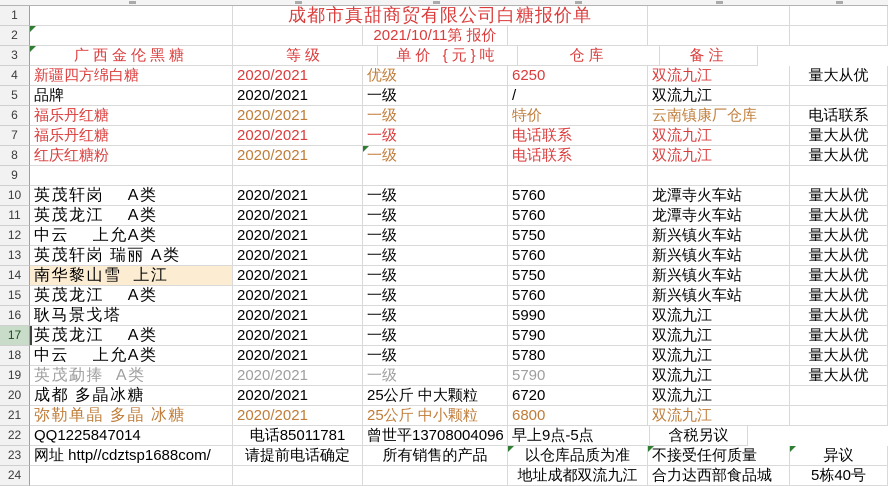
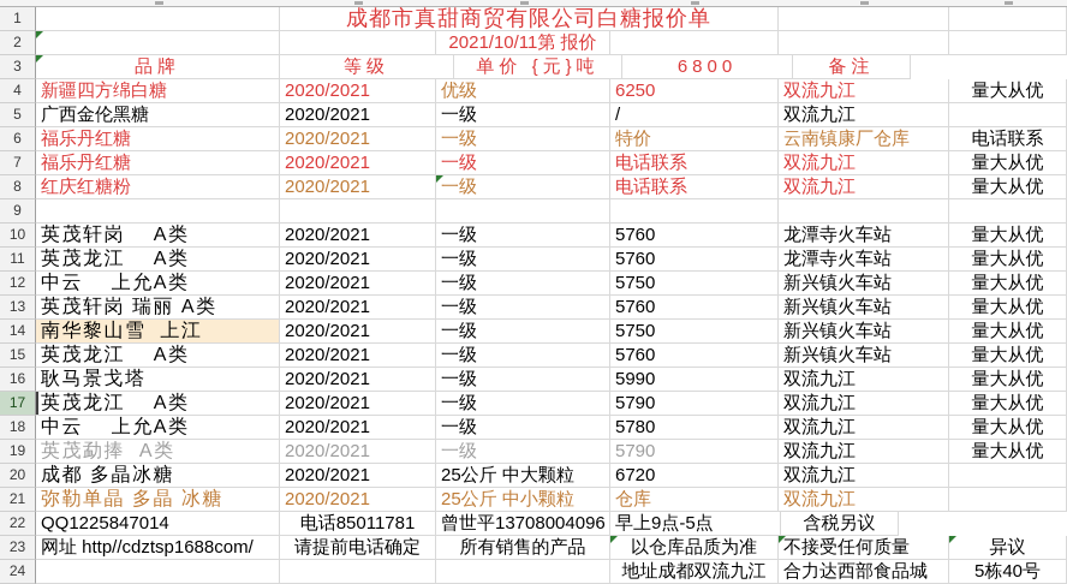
  1
  成都市真甜商贸有限公司白糖报价单
  2
  2021/10/11第 报价
  3
- 广西金伦黑糖
+ 品牌
  等级
  单价 {元}吨
- 仓库
+ 6800
  备注
  4
  新疆四方绵白糖
  2020/2021
  优级
  6250
  双流九江
  量大从优
  5
- 品牌
+ 广西金伦黑糖
  2020/2021
  一级
  /
  双流九江
  6
  福乐丹红糖
  2020/2021
  一级
  特价
  云南镇康厂仓库
  电话联系
  7
  福乐丹红糖
  2020/2021
  一级
  电话联系
  双流九江
  量大从优
  8
  红庆红糖粉
  2020/2021
  一级
  电话联系
  双流九江
  量大从优
  9
  10
  英茂轩岗 A类
  2020/2021
  一级
  5760
  龙潭寺火车站
  量大从优
  11
  英茂龙江 A类
  2020/2021
  一级
  5760
  龙潭寺火车站
  量大从优
  12
  中云 上允A类
  2020/2021
  一级
  5750
  新兴镇火车站
  量大从优
  13
  英茂轩岗 瑞丽 A类
  2020/2021
  一级
  5760
  新兴镇火车站
  量大从优
  14
  南华黎山雪 上江
  2020/2021
  一级
  5750
  新兴镇火车站
  量大从优
  15
  英茂龙江 A类
  2020/2021
  一级
  5760
  新兴镇火车站
  量大从优
  16
  耿马景戈塔
  2020/2021
  一级
  5990
  双流九江
  量大从优
  17
  英茂龙江 A类
  2020/2021
  一级
  5790
  双流九江
  量大从优
  18
  中云 上允A类
  2020/2021
  一级
  5780
  双流九江
  量大从优
  19
  英茂勐捧 A类
  2020/2021
  一级
  5790
  双流九江
  量大从优
  20
  成都 多晶冰糖
  2020/2021
  25公斤 中大颗粒
  6720
  双流九江
  21
  弥勒单晶 多晶 冰糖
  2020/2021
  25公斤 中小颗粒
- 6800
+ 仓库
  双流九江
  22
  QQ1225847014
  电话85011781
  曾世平13708004096
  早上9点-5点
  含税另议
  23
  网址 http//cdztsp1688com/
  请提前电话确定
  所有销售的产品
  以仓库品质为准
  不接受任何质量
  异议
  24
  地址成都双流九江
  合力达西部食品城
  5栋40号
